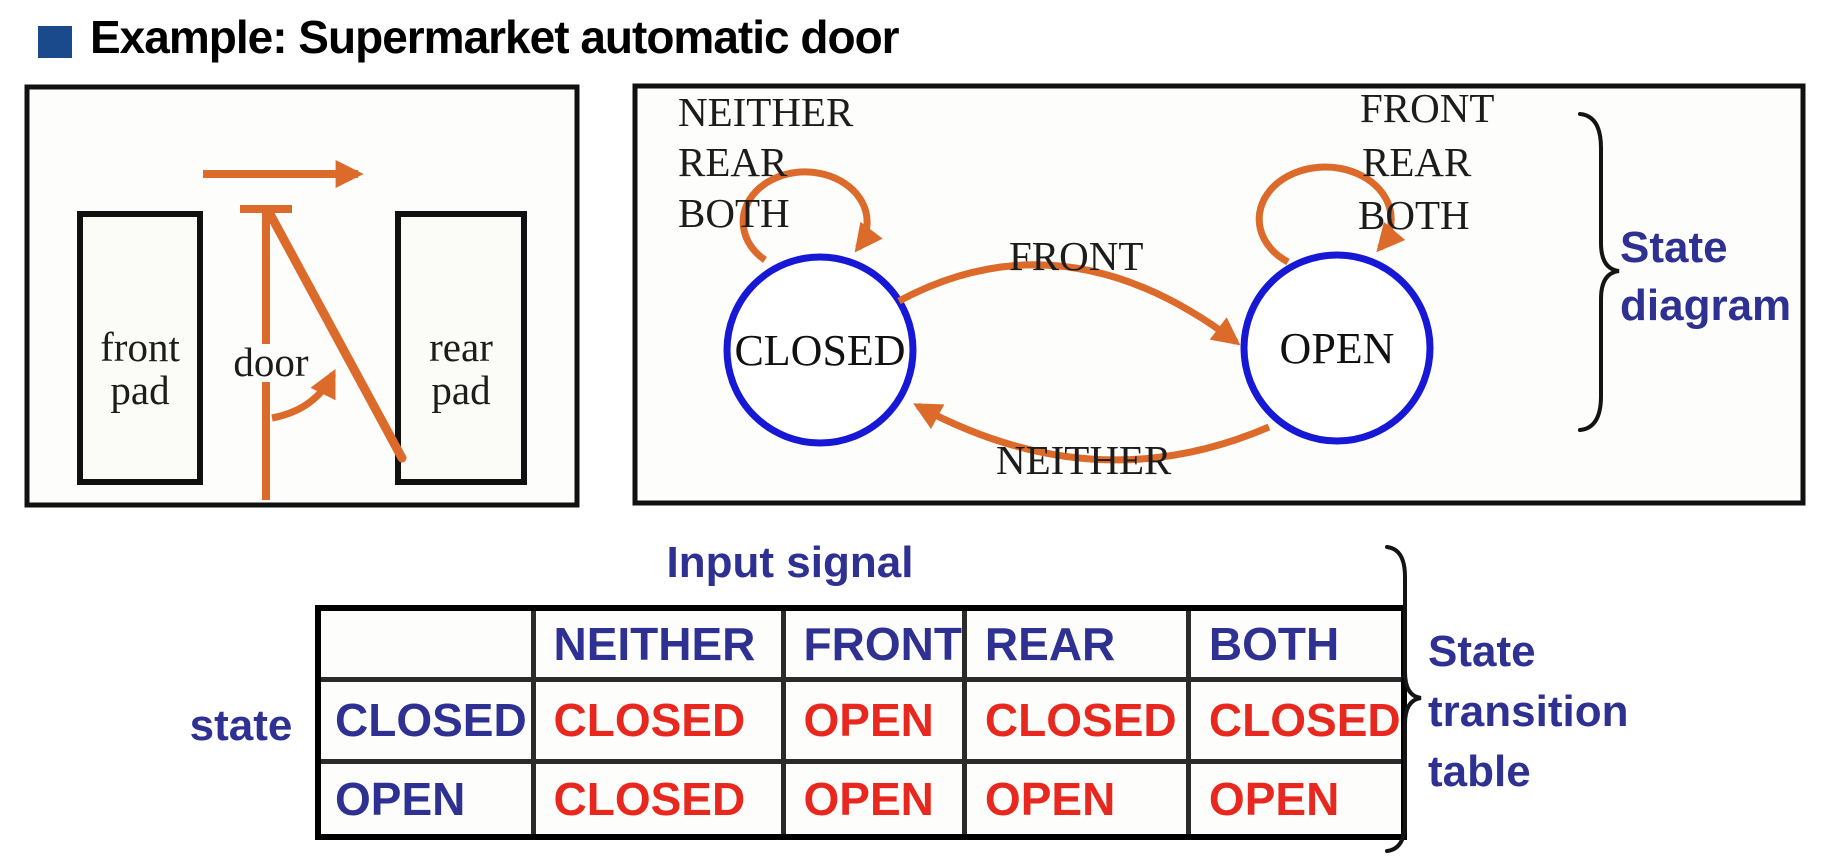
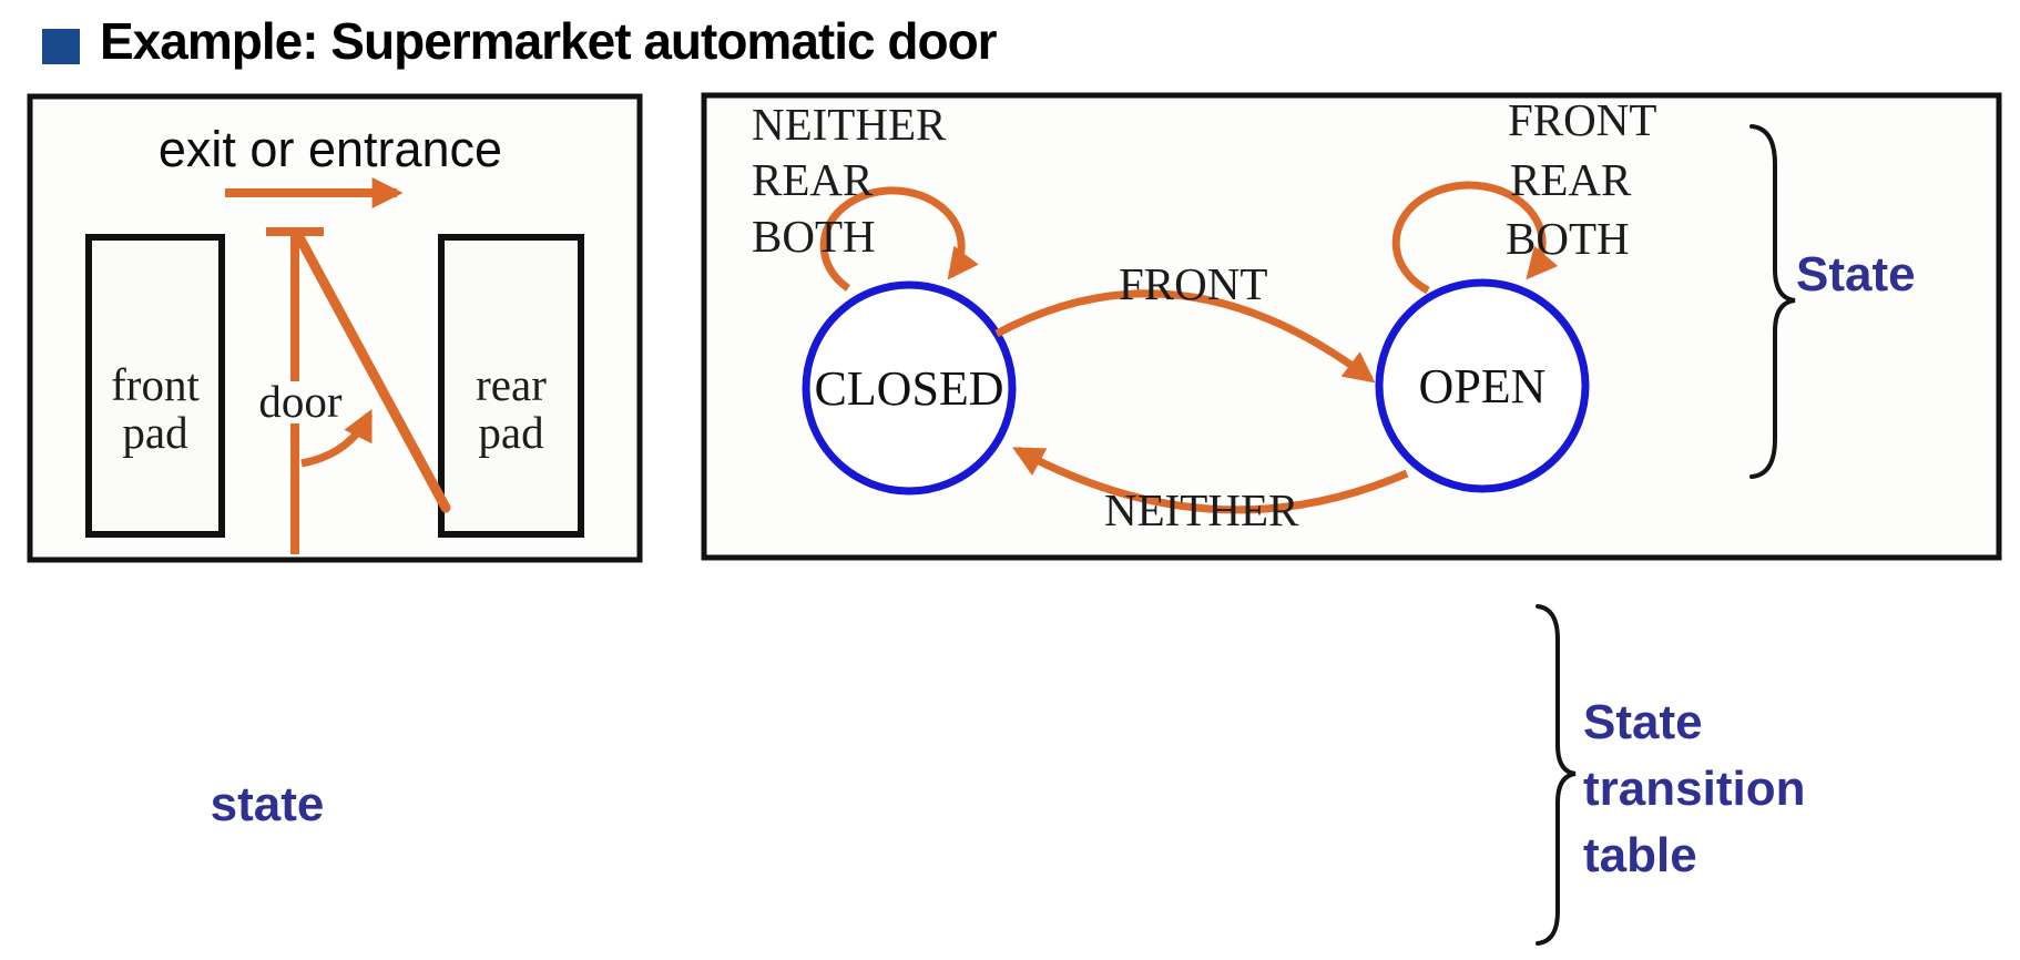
  Example: Supermarket automatic door
+ exit or entrance
  front
  pad
  rear
  pad
  door
  CLOSED
  OPEN
  NEITHER
  REAR
  BOTH
  FRONT
  REAR
  BOTH
  FRONT
  NEITHER
  State
- diagram
- Input signal
  state
- 	NEITHER	FRONT	REAR	BOTH
- CLOSED	CLOSED	OPEN	CLOSED	CLOSED
- OPEN	CLOSED	OPEN	OPEN	OPEN
  State
  transition
  table
